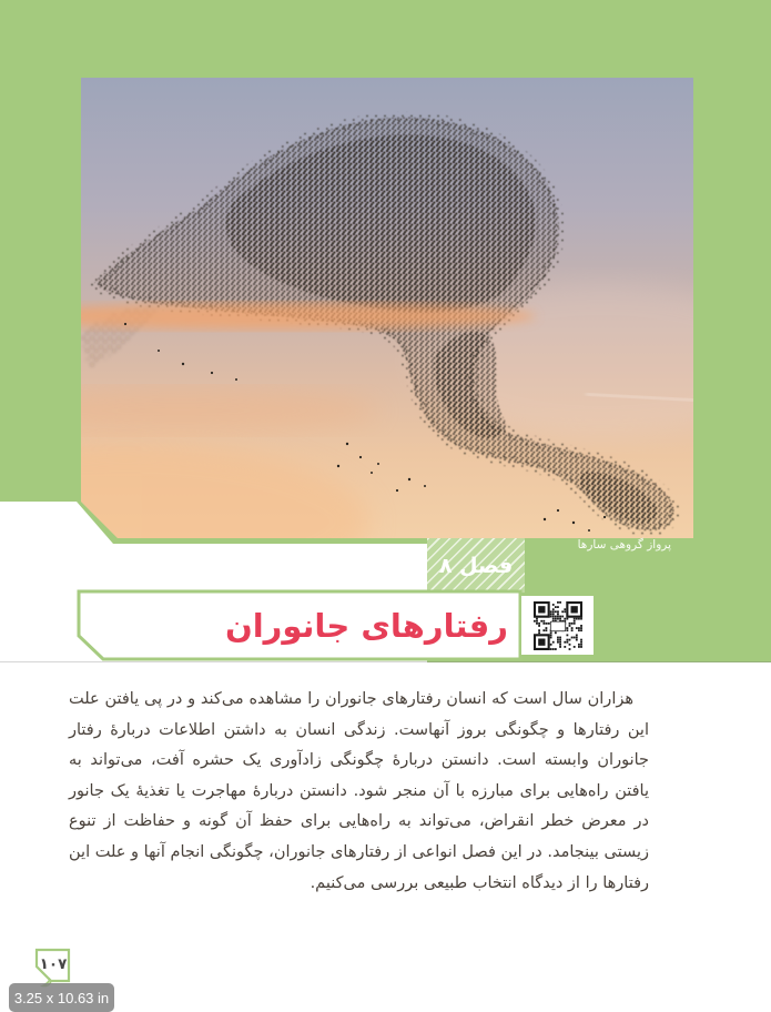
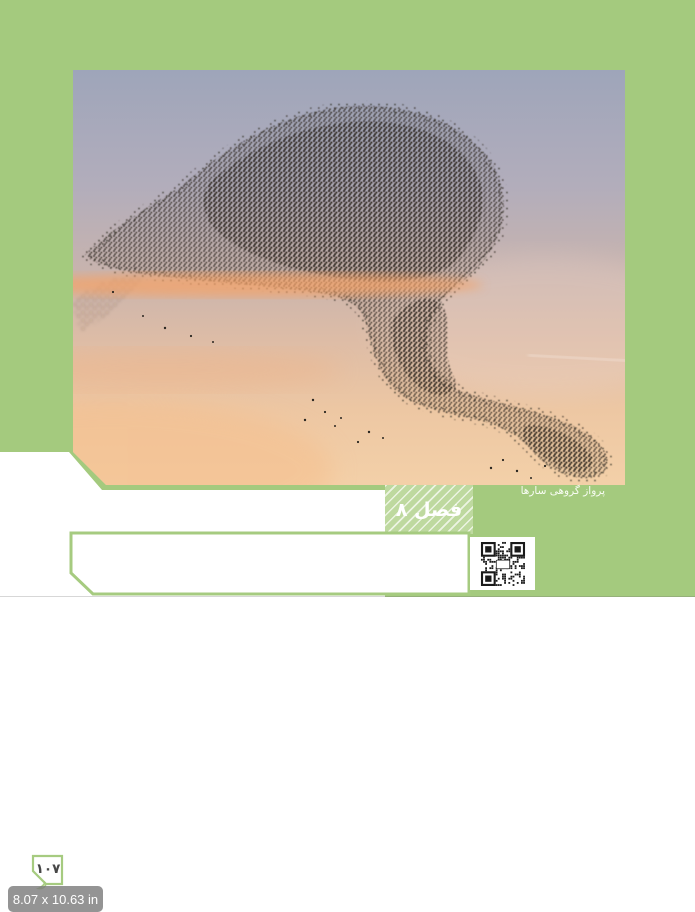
  پرواز گروهی سارها
  فصل ۸
- رفتارهای جانوران
- هزاران سال است که انسان رفتارهای جانوران را مشاهده می‌کند و در پی یافتن علت این رفتارها و چگونگی بروز آنهاست. زندگی انسان به داشتن اطلاعات دربارهٔ رفتار جانوران وابسته است. دانستن دربارهٔ چگونگی زادآوری یک حشره آفت، می‌تواند به یافتن راه‌هایی برای مبارزه با آن منجر شود. دانستن دربارهٔ مهاجرت یا تغذیهٔ یک جانور در معرض خطر انقراض، می‌تواند به راه‌هایی برای حفظ آن گونه و حفاظت از تنوع زیستی بینجامد. در این فصل انواعی از رفتارهای جانوران، چگونگی انجام آنها و علت این رفتارها را از دیدگاه انتخاب طبیعی بررسی می‌کنیم.
  ۱۰۷
- 3.25 x 10.63 in
+ 8.07 x 10.63 in
